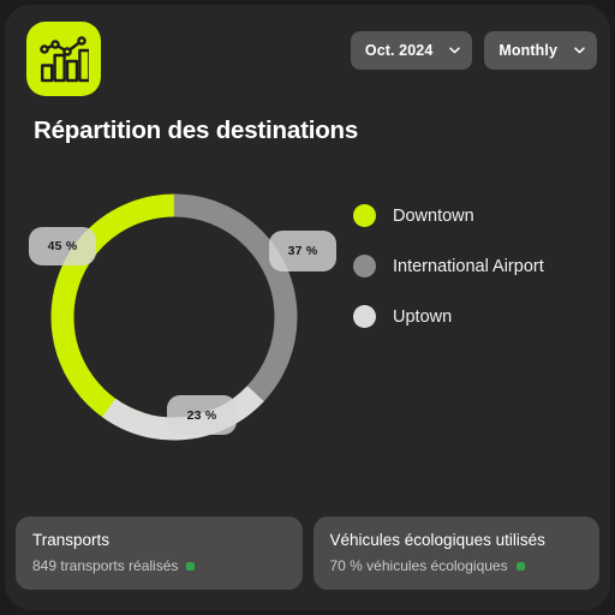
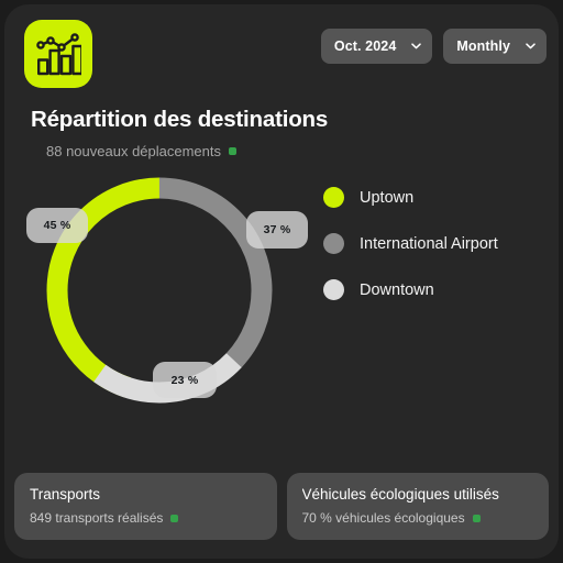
  Oct. 2024
  Monthly
  Répartition des destinations
+ 88 nouveaux déplacements
  45 %
  37 %
  23 %
- Downtown
+ Uptown
  International Airport
- Uptown
+ Downtown
  Transports
  849 transports réalisés
  Véhicules écologiques utilisés
  70 % véhicules écologiques
